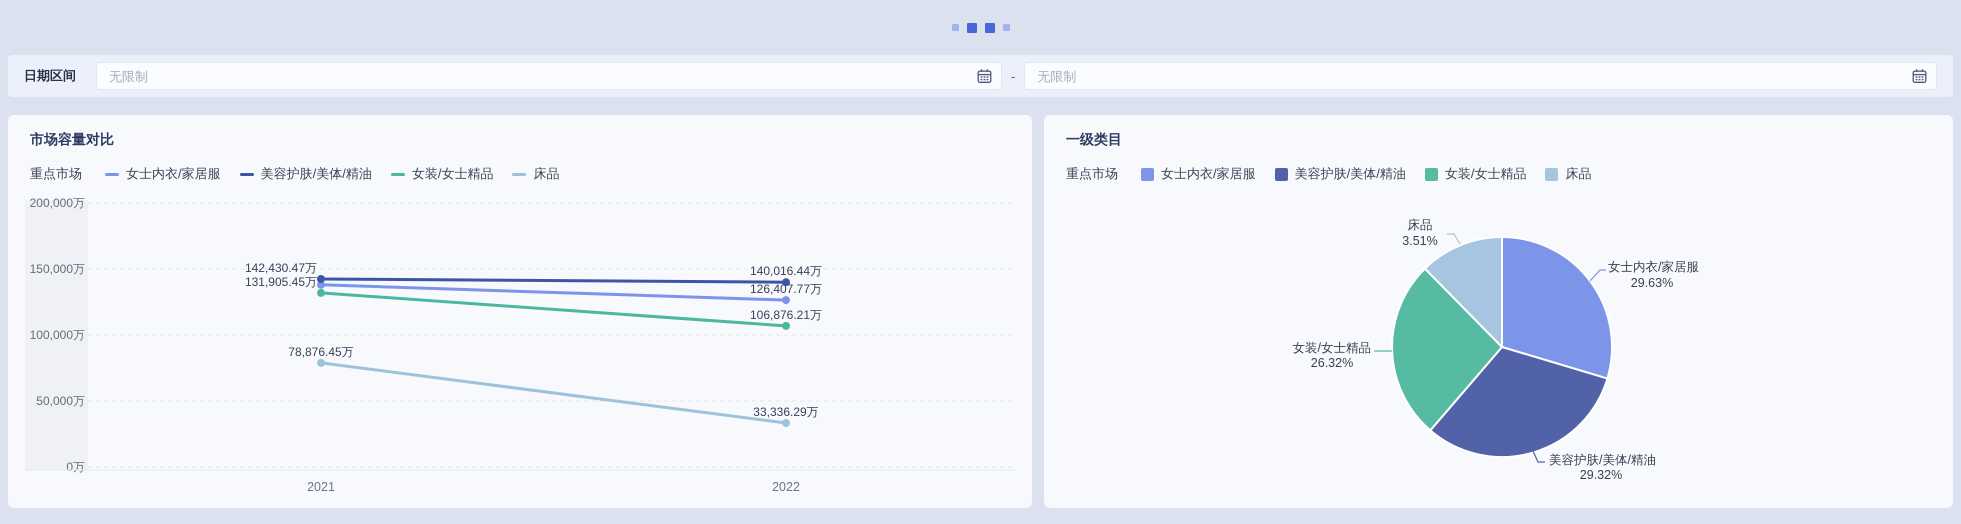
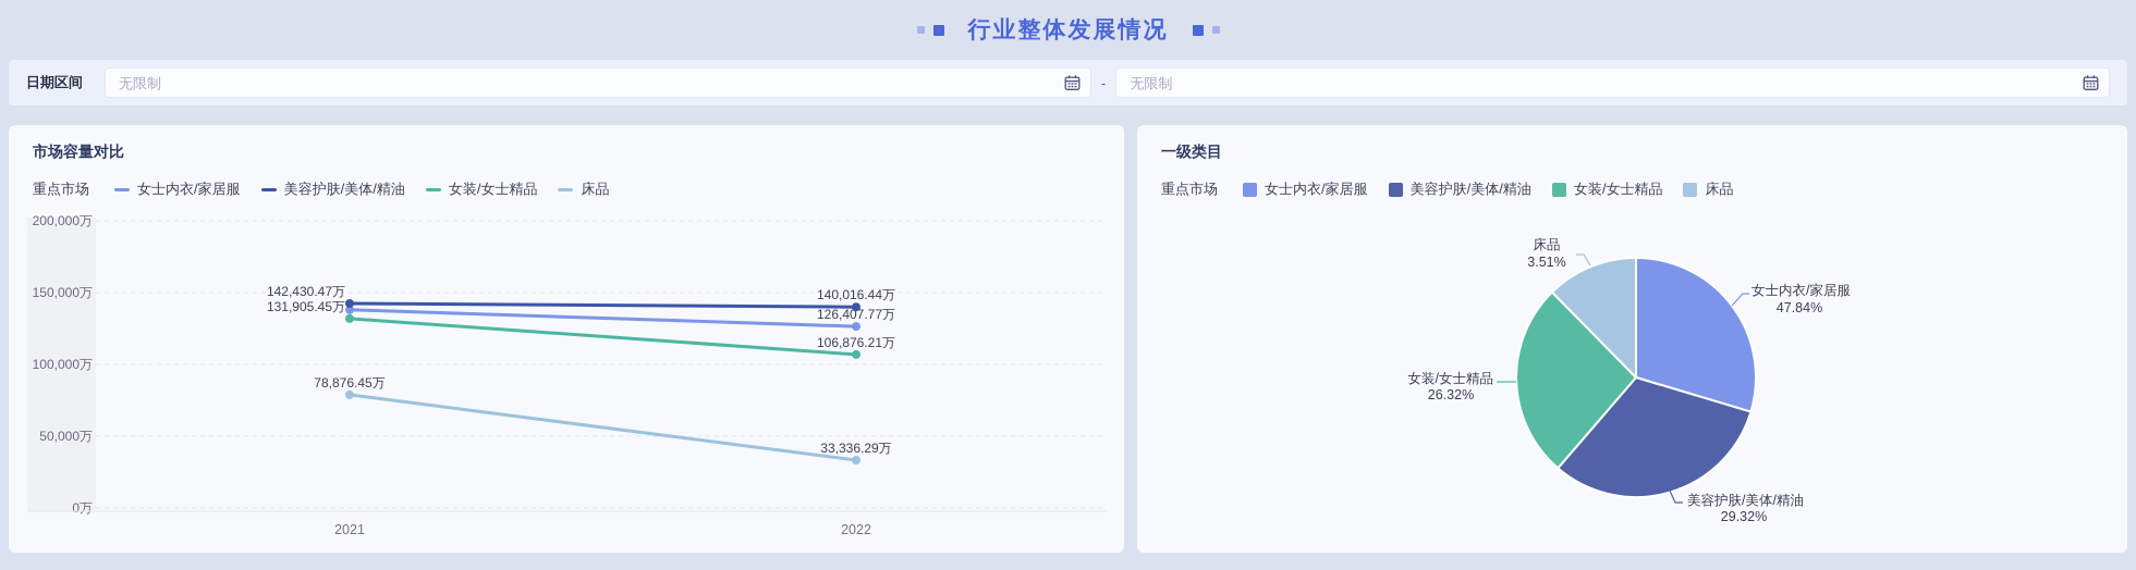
+ 行业整体发展情况
  日期区间
  无限制
  -
  无限制
  市场容量对比
  重点市场
  女士内衣/家居服
  美容护肤/美体/精油
  女装/女士精品
  床品
  0万
  50,000万
  100,000万
  150,000万
  200,000万
  2021
  2022
  126,407.77万
  142,430.47万
  140,016.44万
  131,905.45万
  106,876.21万
  78,876.45万
  33,336.29万
  一级类目
  重点市场
  女士内衣/家居服
  美容护肤/美体/精油
  女装/女士精品
  床品
  女士内衣/家居服
- 29.63%
+ 47.84%
  美容护肤/美体/精油
  29.32%
  女装/女士精品
  26.32%
  床品
  3.51%
